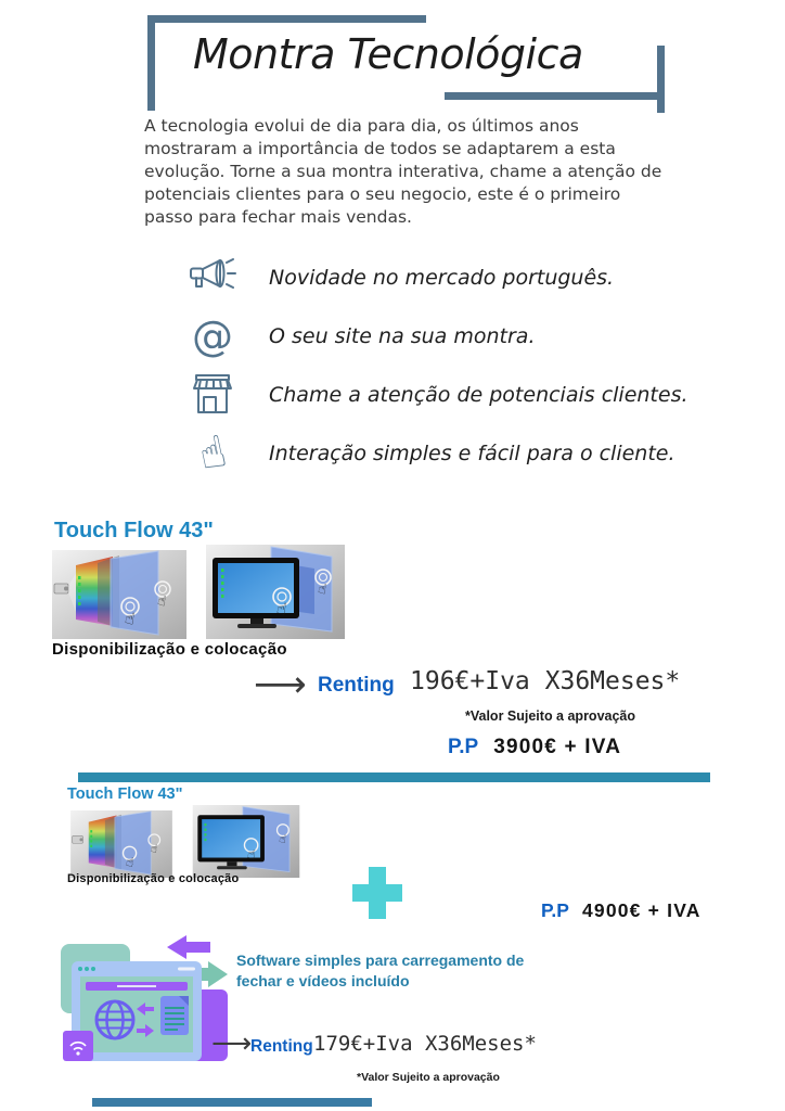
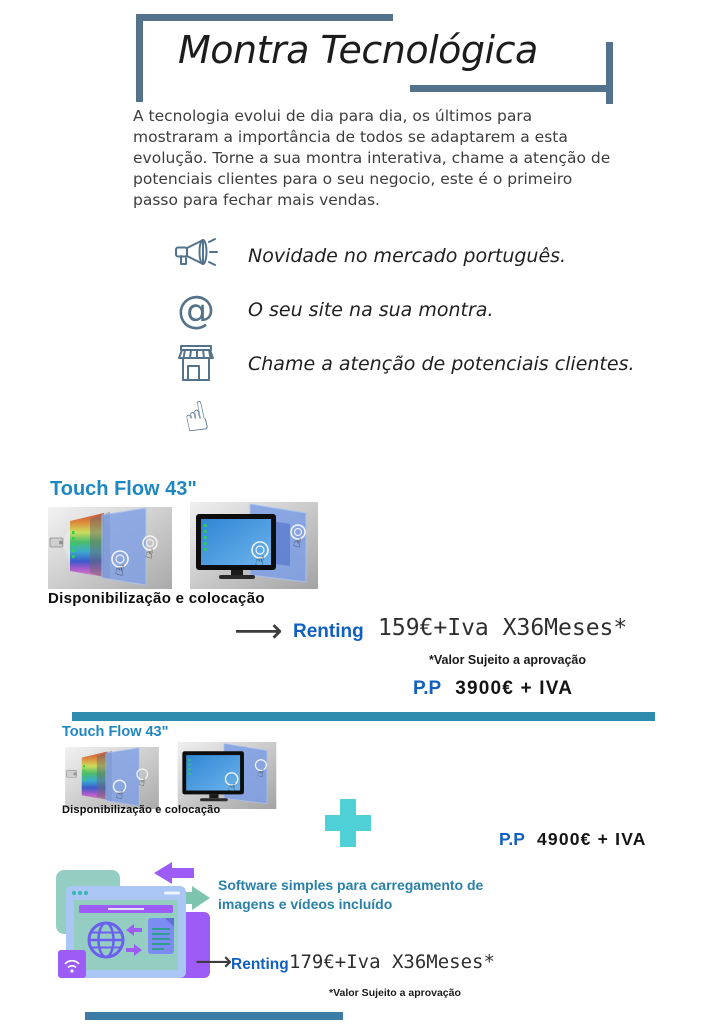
  Montra Tecnológica
- A tecnologia evolui de dia para dia, os últimos anos mostraram a importância de todos se adaptarem a esta evolução. Torne a sua montra interativa, chame a atenção de potenciais clientes para o seu negocio, este é o primeiro passo para fechar mais vendas.
+ A tecnologia evolui de dia para dia, os últimos para mostraram a importância de todos se adaptarem a esta evolução. Torne a sua montra interativa, chame a atenção de potenciais clientes para o seu negocio, este é o primeiro passo para fechar mais vendas.
  Novidade no mercado português.
  @
  O seu site na sua montra.
  Chame a atenção de potenciais clientes.
- Interação simples e fácil para o cliente.
  Touch Flow 43"
  Disponibilização e colocação
  ⟶
  Renting
- 196€+Iva X36Meses*
+ 159€+Iva X36Meses*
  *Valor Sujeito a aprovação
  P.P
  3900€ + IVA
  Touch Flow 43"
  Disponibilização e colocação
  P.P
  4900€ + IVA
- Software simples para carregamento de fechar e vídeos incluído
+ Software simples para carregamento de imagens e vídeos incluído
  ⟶
  Renting
  179€+Iva X36Meses*
  *Valor Sujeito a aprovação
